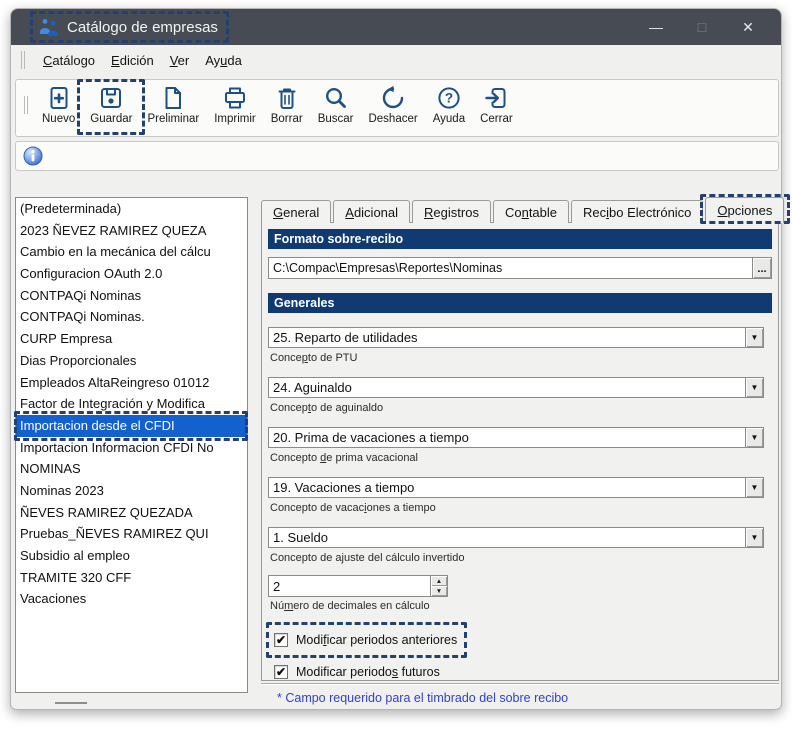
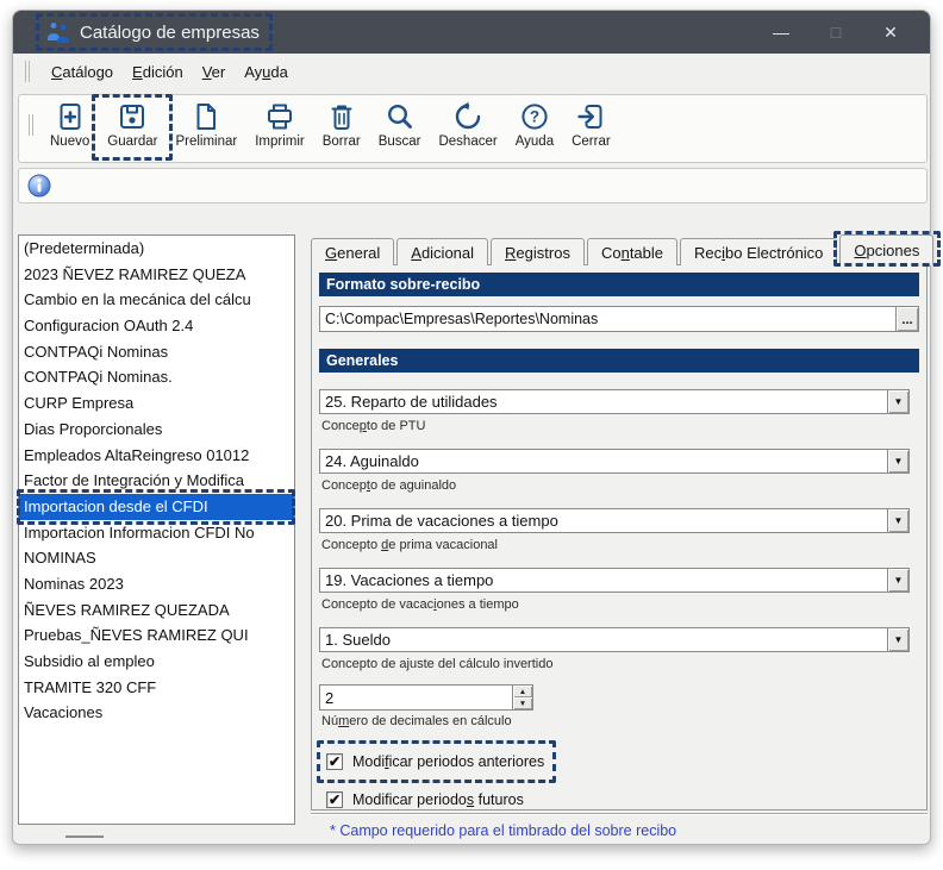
  Catálogo de empresas
  —
  □
  ✕
  Catálogo
  Edición
  Ver
  Ayuda
  Nuevo
  Guardar
  Preliminar
  Imprimir
  Borrar
  Buscar
  Deshacer
  ?
  Ayuda
  Cerrar
  (Predeterminada)
  2023 ÑEVEZ RAMIREZ QUEZA
  Cambio en la mecánica del cálcu
- Configuracion OAuth 2.0
+ Configuracion OAuth 2.4
  CONTPAQi Nominas
  CONTPAQi Nominas.
  CURP Empresa
  Dias Proporcionales
  Empleados AltaReingreso 01012
  Factor de Integración y Modifica
  Importacion desde el CFDI
  Importacion Informacion CFDI No
  NOMINAS
  Nominas 2023
  ÑEVES RAMIREZ QUEZADA
  Pruebas_ÑEVES RAMIREZ QUI
  Subsidio al empleo
  TRAMITE 320 CFF
  Vacaciones
  General
  Adicional
  Registros
  Contable
  Recibo Electrónico
  Opciones
  Formato sobre-recibo
  C:\Compac\Empresas\Reportes\Nominas
  ...
  Generales
  25. Reparto de utilidades
  ▼
  Concepto de PTU
  24. Aguinaldo
  ▼
  Concepto de aguinaldo
  20. Prima de vacaciones a tiempo
  ▼
  Concepto de prima vacacional
  19. Vacaciones a tiempo
  ▼
  Concepto de vacaciones a tiempo
  1. Sueldo
  ▼
  Concepto de ajuste del cálculo invertido
  2
  Número de decimales en cálculo
  ✔
  Modificar periodos anteriores
  ✔
  Modificar periodos futuros
  * Campo requerido para el timbrado del sobre recibo
